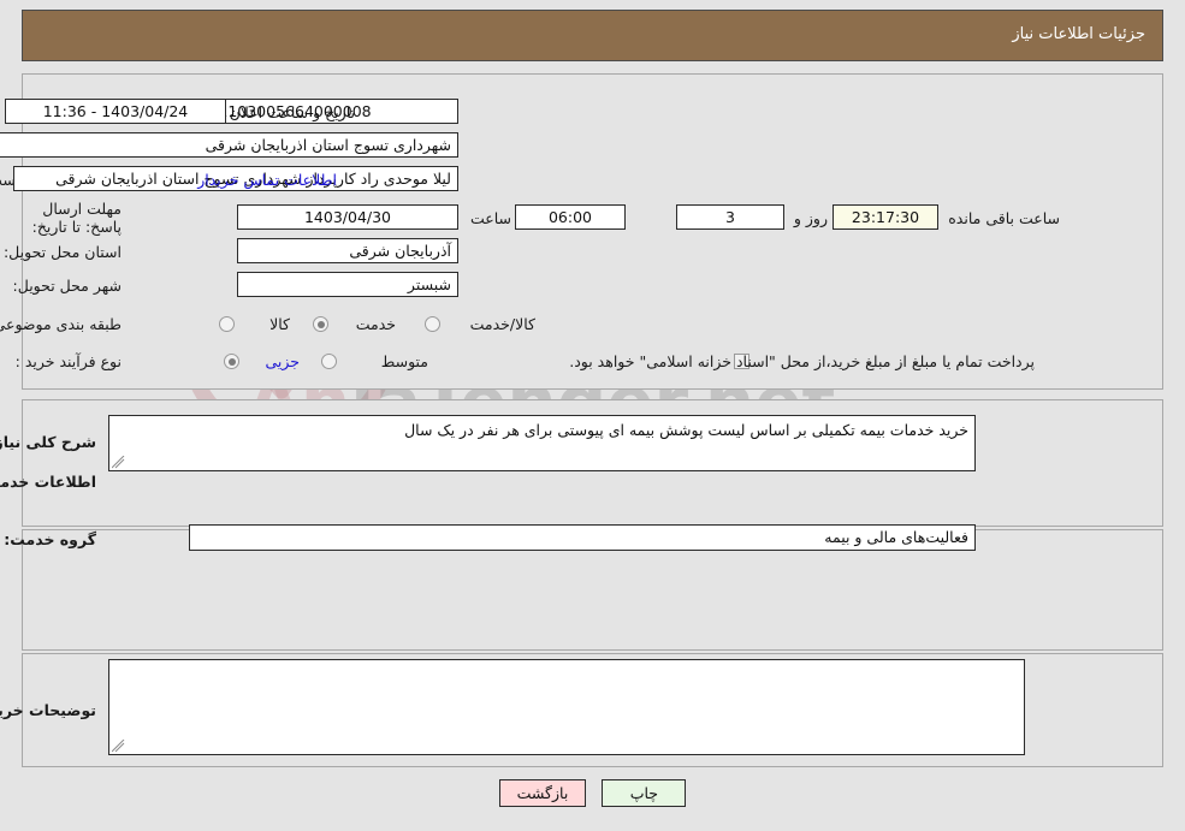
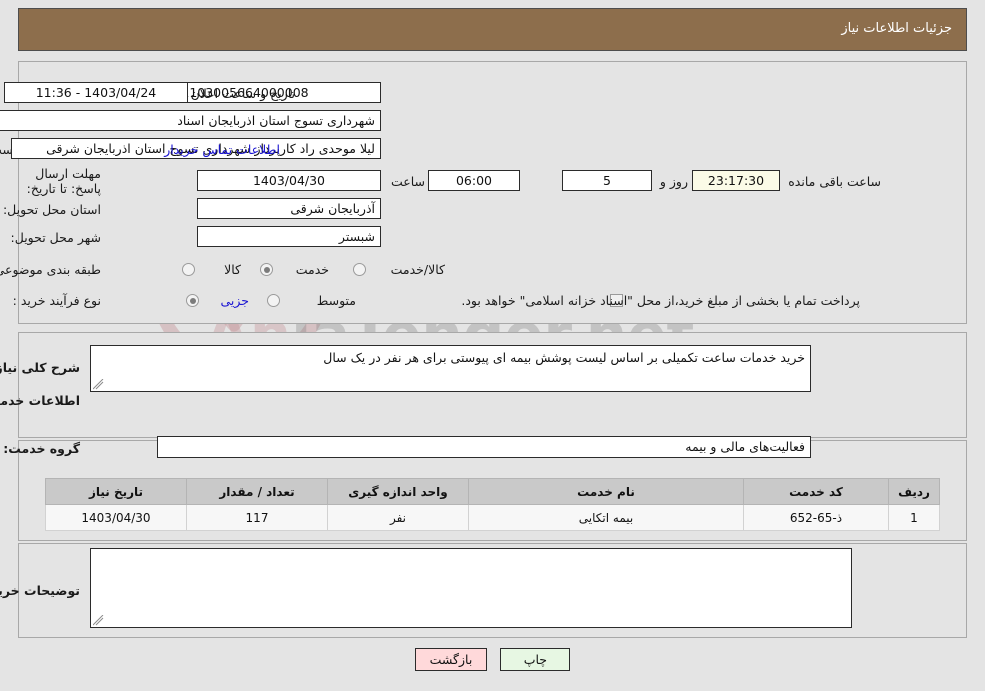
  جزئیات اطلاعات نیاز
  103005664000008
  تاریخ و ساعت اعلان
  1403/04/24 - 11:36
- شهرداری تسوج استان اذربایجان شرقی
+ شهرداری تسوج استان اذربایجان اسناد
  لیلا موحدی راد کارپرداز شهرداری تسوج استان اذربایجان شرقی
  اطلاعات تماس خریدار
  مهلت ارسال پاسخ: تا تاریخ:
  1403/04/30
  ساعت
  06:00
- 3
+ 5
  روز و
  23:17:30
  ساعت باقی مانده
  استان محل تحویل:
  آذربایجان شرقی
  شهر محل تحویل:
  شبستر
  طبقه بندی موضوع
  کالا
  خدمت
  کالا/خدمت
  نوع فرآیند خرید :
  جزیی
  متوسط
- پرداخت تمام یا مبلغ از مبلغ خرید،از محل "اسناد خزانه اسلامی" خواهد بود.
+ پرداخت تمام یا بخشی از مبلغ خرید،از محل "اسناد خزانه اسلامی" خواهد بود.
  شرح کلی نیا
- خرید خدمات بیمه تکمیلی بر اساس لیست پوشش بیمه ای پیوستی برای هر نفر در یک سال
+ خرید خدمات ساعت تکمیلی بر اساس لیست پوشش بیمه ای پیوستی برای هر نفر در یک سال
  گروه خدمت:
  فعالیت‌های مالی و بیمه
+ ردیف	کد خدمت	نام خدمت	واحد اندازه گیری	تعداد / مقدار	تاریخ نیاز
+ 1	ذ-65-652	بیمه اتکایی	نفر	117	1403/04/30
  توضیحات خری
  بازگشت چاپ
